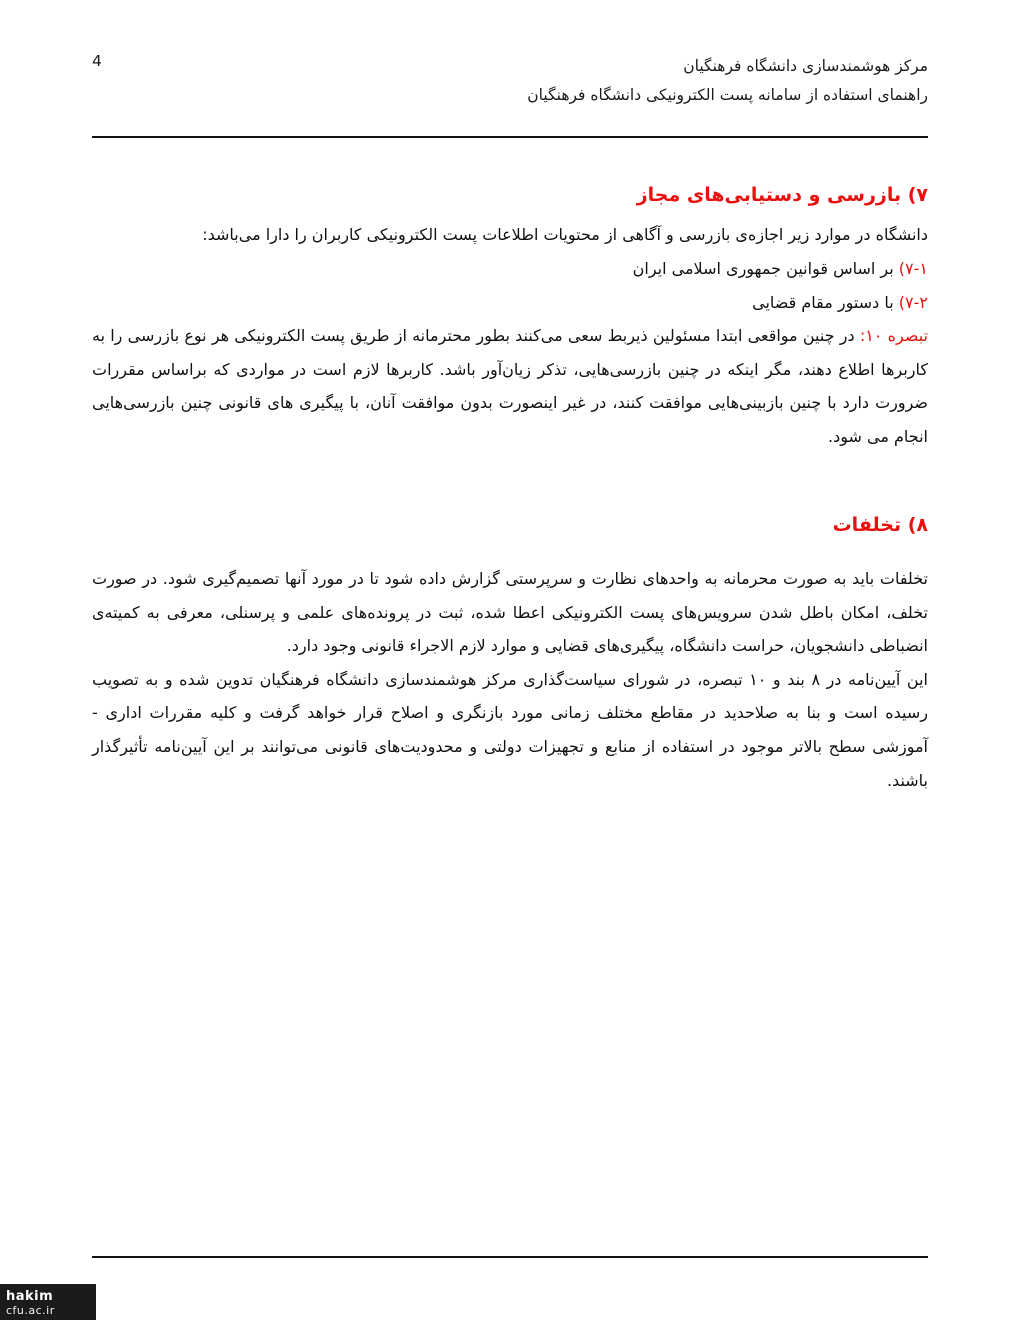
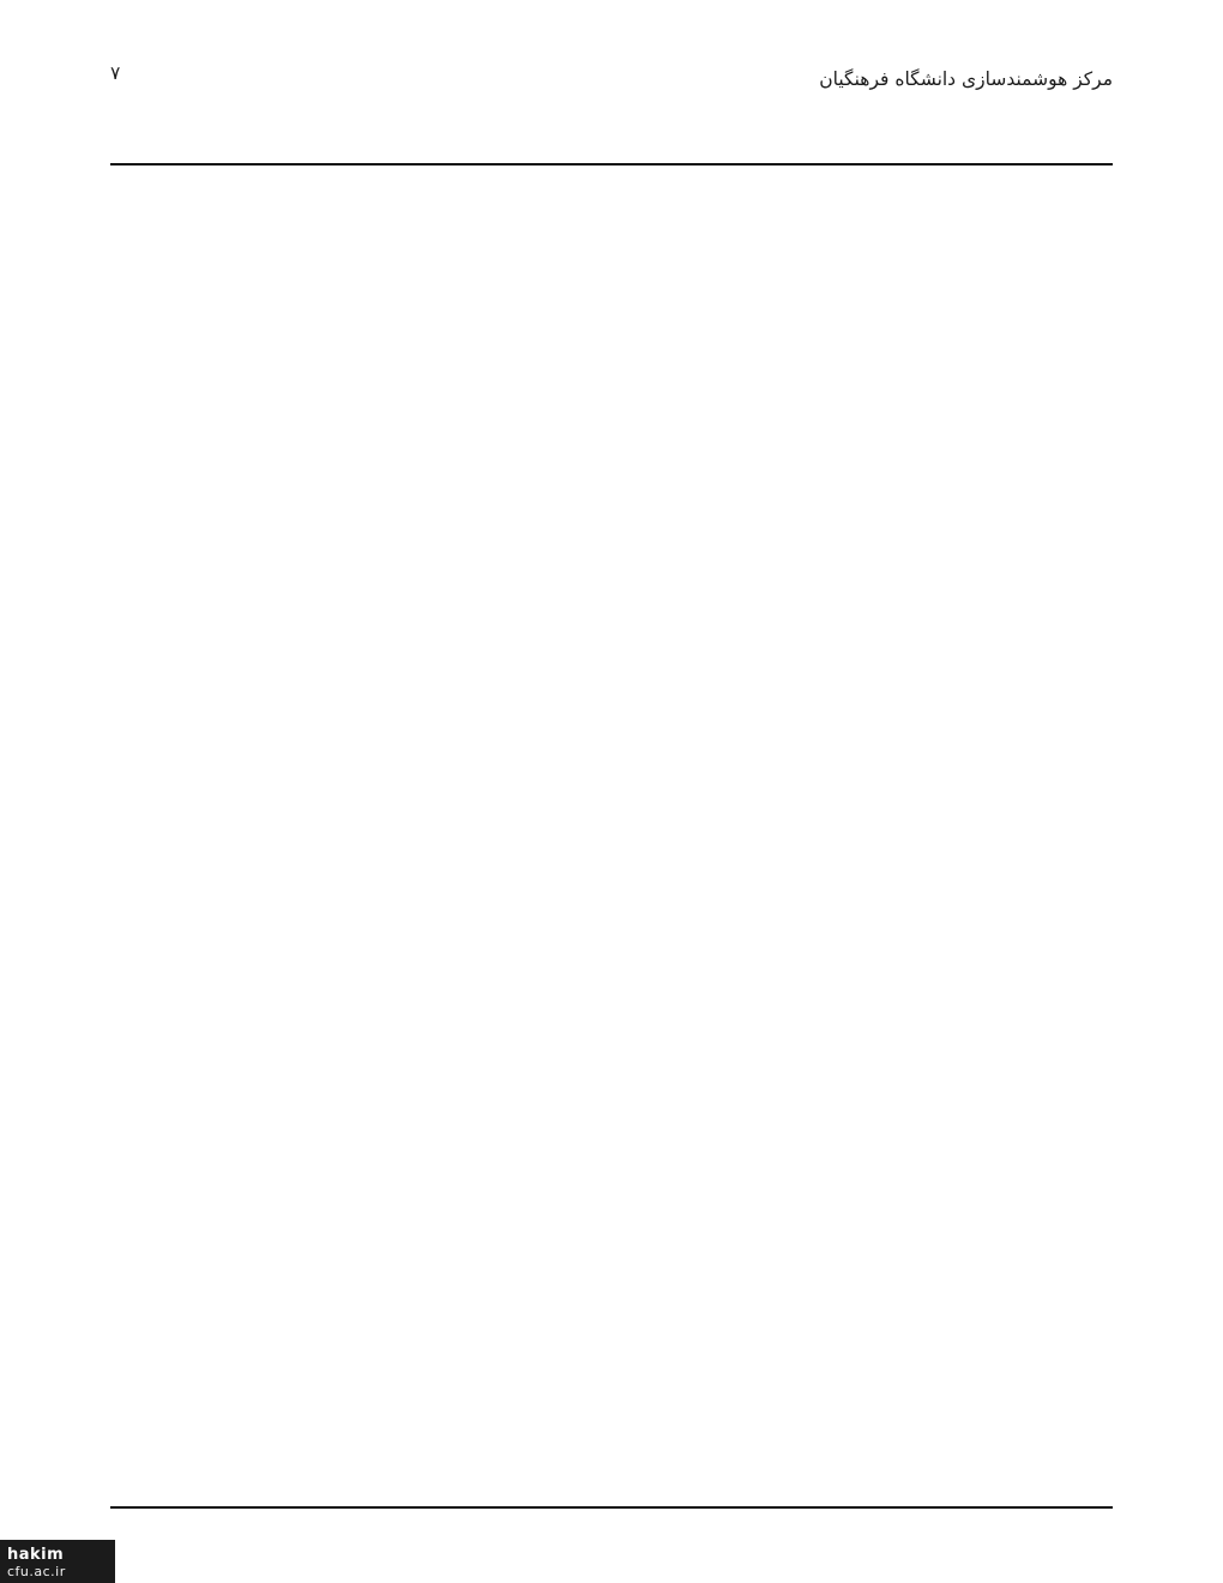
- 4
+ ۷
  مرکز هوشمندسازی دانشگاه فرهنگیان
- راهنمای استفاده از سامانه پست الکترونیکی دانشگاه فرهنگیان
- ۷) بازرسی و دستیابی‌های مجاز
- دانشگاه در موارد زیر اجازهی بازرسی و آگاهی از محتویات اطلاعات پست الکترونیکی کاربران را دارا می‌باشد:
- ۷-۱) بر اساس قوانین جمهوری اسلامی ایران
- ۷-۲) با دستور مقام قضایی
- تبصره ۱۰: در چنین مواقعی ابتدا مسئولین ذیربط سعی می‌کنند بطور محترمانه از طریق پست الکترونیکی هر نوع بازرسی را به کاربرها اطلاع دهند، مگر اینکه در چنین بازرسی‌هایی، تذکر زیان‌آور باشد. کاربرها لازم است در مواردی که براساس مقررات ضرورت دارد با چنین بازبینی‌هایی موافقت کنند، در غیر اینصورت بدون موافقت آنان، با پیگیری های قانونی چنین بازرسی‌هایی انجام می شود.
- ۸) تخلفات
- تخلفات باید به صورت محرمانه به واحدهای نظارت و سرپرستی گزارش داده شود تا در مورد آنها تصمیم‌گیری شود. در صورت تخلف، امکان باطل شدن سرویس‌های پست الکترونیکی اعطا شده، ثبت در پرونده‌های علمی و پرسنلی، معرفی به کمیته‌ی انضباطی دانشجویان، حراست دانشگاه، پیگیری‌های قضایی و موارد لازم الاجراء قانونی وجود دارد.
- این آیین‌نامه در ۸ بند و ۱۰ تبصره، در شورای سیاست‌گذاری مرکز هوشمندسازی دانشگاه فرهنگیان تدوین شده و به تصویب رسیده است و بنا به صلاحدید در مقاطع مختلف زمانی مورد بازنگری و اصلاح قرار خواهد گرفت و کلیه مقررات اداری - آموزشی سطح بالاتر موجود در استفاده از منابع و تجهیزات دولتی و محدودیت‌های قانونی می‌توانند بر این آیین‌نامه تأثیرگذار باشند.
  hakim
  cfu.ac.ir
